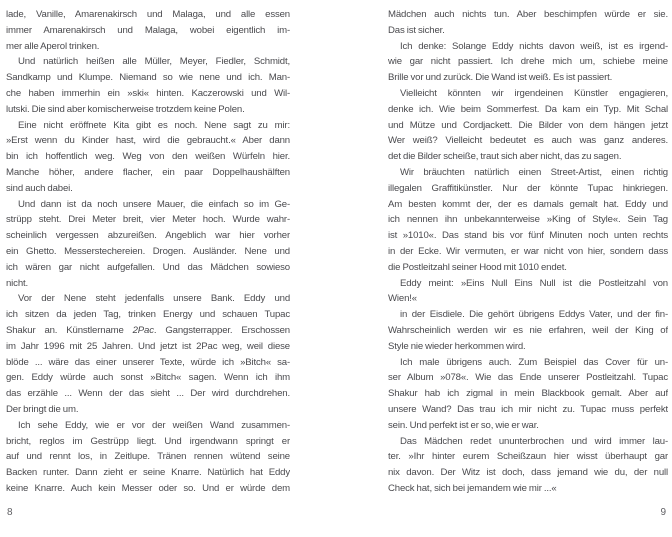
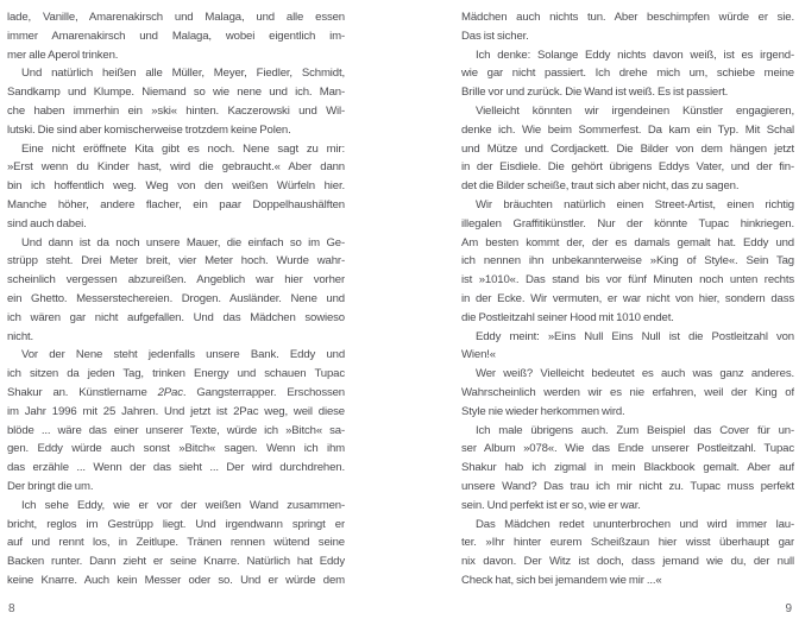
  lade, Vanille, Amarenakirsch und Malaga, und alle essen
  immer Amarenakirsch und Malaga, wobei eigentlich im-
  mer alle Aperol trinken.
  Und natürlich heißen alle Müller, Meyer, Fiedler, Schmidt,
  Sandkamp und Klumpe. Niemand so wie nene und ich. Man-
  che haben immerhin ein »ski« hinten. Kaczerowski und Wil-
  lutski. Die sind aber komischerweise trotzdem keine Polen.
  Eine nicht eröffnete Kita gibt es noch. Nene sagt zu mir:
  »Erst wenn du Kinder hast, wird die gebraucht.« Aber dann
  bin ich hoffentlich weg. Weg von den weißen Würfeln hier.
  Manche höher, andere flacher, ein paar Doppelhaushälften
  sind auch dabei.
  Und dann ist da noch unsere Mauer, die einfach so im Ge-
  strüpp steht. Drei Meter breit, vier Meter hoch. Wurde wahr-
  scheinlich vergessen abzureißen. Angeblich war hier vorher
  ein Ghetto. Messerstechereien. Drogen. Ausländer. Nene und
  ich wären gar nicht aufgefallen. Und das Mädchen sowieso
  nicht.
  Vor der Nene steht jedenfalls unsere Bank. Eddy und
  ich sitzen da jeden Tag, trinken Energy und schauen Tupac
  Shakur an. Künstlername 2Pac. Gangsterrapper. Erschossen
  im Jahr 1996 mit 25 Jahren. Und jetzt ist 2Pac weg, weil diese
  blöde ... wäre das einer unserer Texte, würde ich »Bitch« sa-
  gen. Eddy würde auch sonst »Bitch« sagen. Wenn ich ihm
  das erzähle ... Wenn der das sieht ... Der wird durchdrehen.
  Der bringt die um.
  Ich sehe Eddy, wie er vor der weißen Wand zusammen-
  bricht, reglos im Gestrüpp liegt. Und irgendwann springt er
  auf und rennt los, in Zeitlupe. Tränen rennen wütend seine
  Backen runter. Dann zieht er seine Knarre. Natürlich hat Eddy
  keine Knarre. Auch kein Messer oder so. Und er würde dem
  8
  Mädchen auch nichts tun. Aber beschimpfen würde er sie.
  Das ist sicher.
  Ich denke: Solange Eddy nichts davon weiß, ist es irgend-
  wie gar nicht passiert. Ich drehe mich um, schiebe meine
  Brille vor und zurück. Die Wand ist weiß. Es ist passiert.
  Vielleicht könnten wir irgendeinen Künstler engagieren,
  denke ich. Wie beim Sommerfest. Da kam ein Typ. Mit Schal
  und Mütze und Cordjackett. Die Bilder von dem hängen jetzt
- Wer weiß? Vielleicht bedeutet es auch was ganz anderes.
+ in der Eisdiele. Die gehört übrigens Eddys Vater, und der fin-
  det die Bilder scheiße, traut sich aber nicht, das zu sagen.
  Wir bräuchten natürlich einen Street-Artist, einen richtig
  illegalen Graffitikünstler. Nur der könnte Tupac hinkriegen.
  Am besten kommt der, der es damals gemalt hat. Eddy und
  ich nennen ihn unbekannterweise »King of Style«. Sein Tag
  ist »1010«. Das stand bis vor fünf Minuten noch unten rechts
  in der Ecke. Wir vermuten, er war nicht von hier, sondern dass
  die Postleitzahl seiner Hood mit 1010 endet.
  Eddy meint: »Eins Null Eins Null ist die Postleitzahl von
  Wien!«
- in der Eisdiele. Die gehört übrigens Eddys Vater, und der fin-
+ Wer weiß? Vielleicht bedeutet es auch was ganz anderes.
  Wahrscheinlich werden wir es nie erfahren, weil der King of
  Style nie wieder herkommen wird.
  Ich male übrigens auch. Zum Beispiel das Cover für un-
  ser Album »078«. Wie das Ende unserer Postleitzahl. Tupac
  Shakur hab ich zigmal in mein Blackbook gemalt. Aber auf
  unsere Wand? Das trau ich mir nicht zu. Tupac muss perfekt
  sein. Und perfekt ist er so, wie er war.
  Das Mädchen redet ununterbrochen und wird immer lau-
  ter. »Ihr hinter eurem Scheißzaun hier wisst überhaupt gar
  nix davon. Der Witz ist doch, dass jemand wie du, der null
  Check hat, sich bei jemandem wie mir ...«
  9
